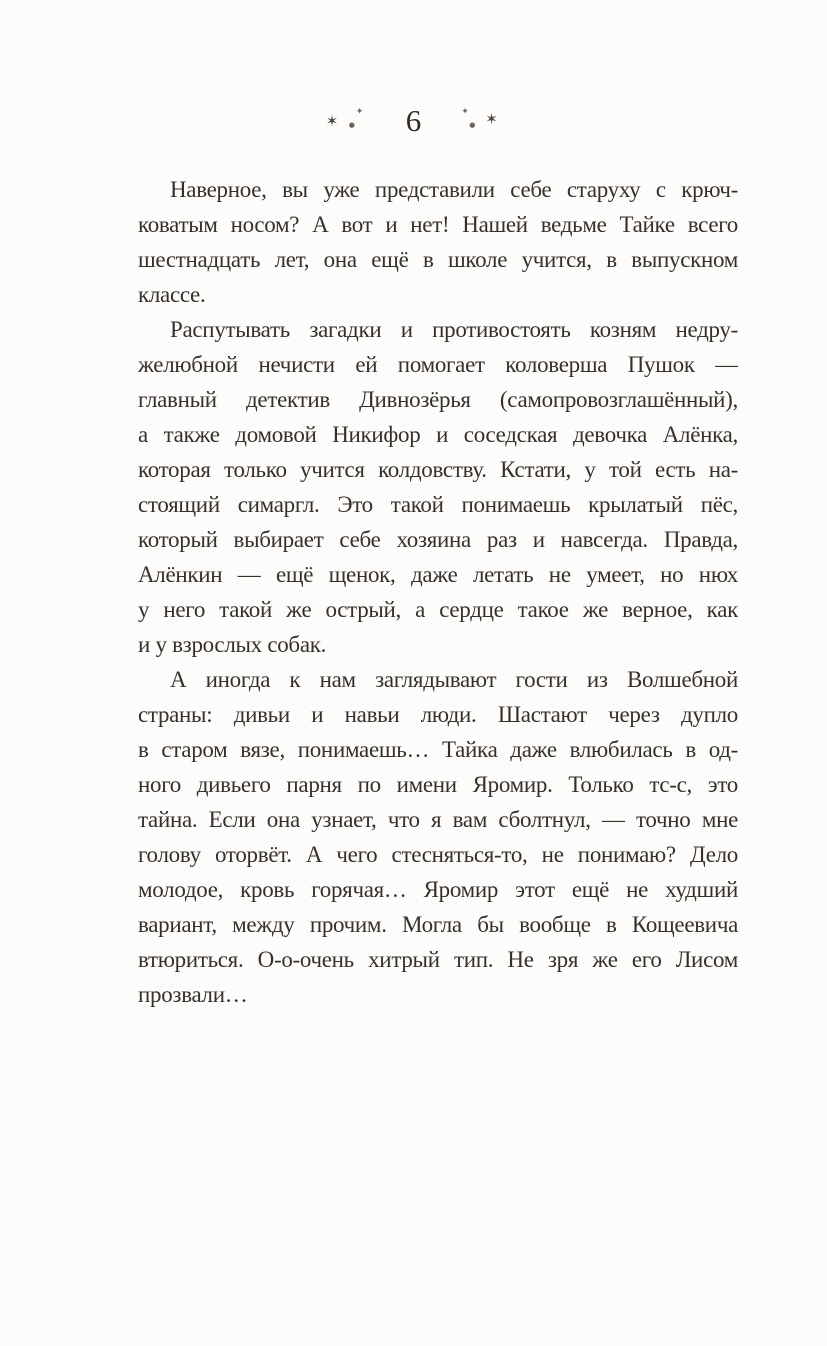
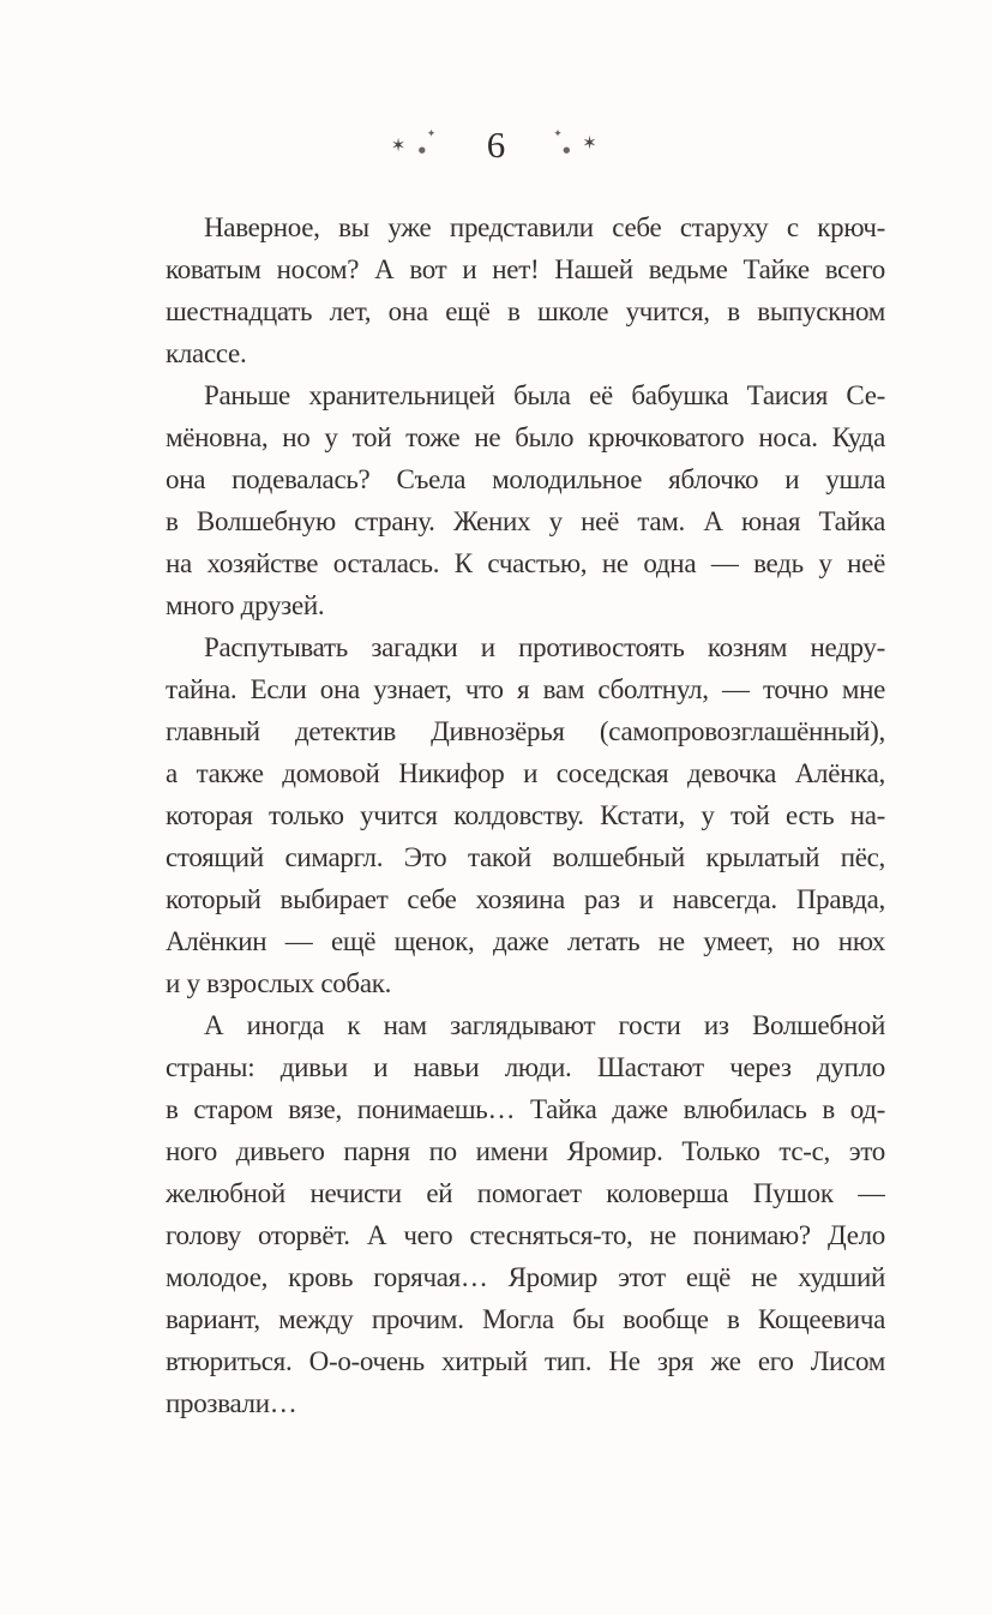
  ✶
  ●
  ✦
  6
  ✦
  ●
  ✶
  Наверное, вы уже представили себе старуху с крюч-
  коватым носом? А вот и нет! Нашей ведьме Тайке всего
  шестнадцать лет, она ещё в школе учится, в выпускном
  классе.
+ Раньше хранительницей была её бабушка Таисия Се-
+ мёновна, но у той тоже не было крючковатого носа. Куда
+ она подевалась? Съела молодильное яблочко и ушла
+ в Волшебную страну. Жених у неё там. А юная Тайка
+ на хозяйстве осталась. К счастью, не одна — ведь у неё
+ много друзей.
  Распутывать загадки и противостоять козням недру-
- желюбной нечисти ей помогает коловерша Пушок —
+ тайна. Если она узнает, что я вам сболтнул, — точно мне
  главный детектив Дивнозёрья (самопровозглашённый),
  а также домовой Никифор и соседская девочка Алёнка,
  которая только учится колдовству. Кстати, у той есть на-
- стоящий симаргл. Это такой понимаешь крылатый пёс,
+ стоящий симаргл. Это такой волшебный крылатый пёс,
  который выбирает себе хозяина раз и навсегда. Правда,
  Алёнкин — ещё щенок, даже летать не умеет, но нюх
- у него такой же острый, а сердце такое же верное, как
  и у взрослых собак.
  А иногда к нам заглядывают гости из Волшебной
  страны: дивьи и навьи люди. Шастают через дупло
  в старом вязе, понимаешь… Тайка даже влюбилась в од-
  ного дивьего парня по имени Яромир. Только тс-с, это
- тайна. Если она узнает, что я вам сболтнул, — точно мне
+ желюбной нечисти ей помогает коловерша Пушок —
  голову оторвёт. А чего стесняться-то, не понимаю? Дело
  молодое, кровь горячая… Яромир этот ещё не худший
  вариант, между прочим. Могла бы вообще в Кощеевича
  втюриться. О-о-очень хитрый тип. Не зря же его Лисом
  прозвали…
